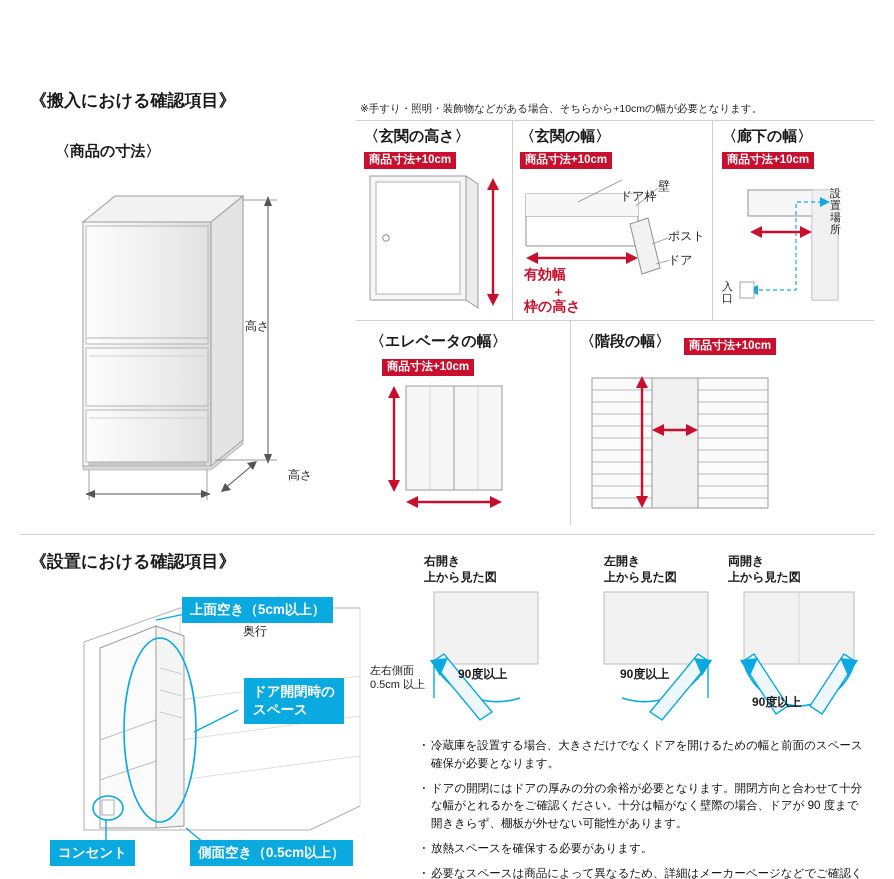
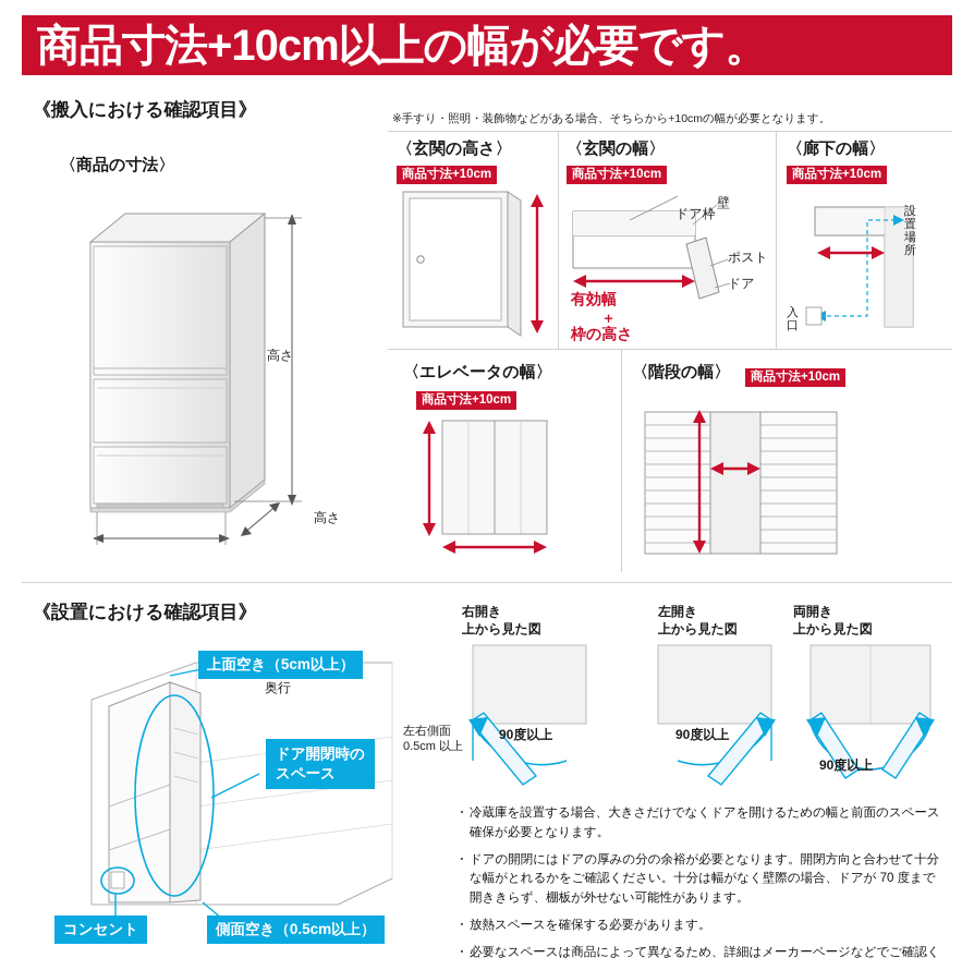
+ 商品寸法+10cm以上の幅が必要です。
  《搬入における確認項目》
  〈商品の寸法〉
  ※手すり・照明・装飾物などがある場合、そちらから+10cmの幅が必要となります。
  高さ
  奥行
  高さ
  〈玄関の高さ〉
  商品寸法+10cm
  〈玄関の幅〉
  商品寸法+10cm
  ドア枠
  壁
  ポスト
  ドア
  有効幅
  ＋
  枠の高さ
  〈廊下の幅〉
  商品寸法+10cm
  設置場所
  入口
  〈エレベータの幅〉
  商品寸法+10cm
  〈階段の幅〉
  商品寸法+10cm
  《設置における確認項目》
  上面空き（5cm以上）
  ドア開閉時の
  スペース
  コンセント
  側面空き（0.5cm以上）
  右開き
  上から見た図
  90度以上
  左右側面
  0.5cm 以上
  左開き
  上から見た図
  90度以上
  両開き
  上から見た図
  90度以上
  冷蔵庫を設置する場合、大きさだけでなくドアを開けるための幅と前面のスペース確保が必要となります。
- ドアの開閉にはドアの厚みの分の余裕が必要となります。開閉方向と合わせて十分な幅がとれるかをご確認ください。十分は幅がなく壁際の場合、ドアが 90 度まで開ききらず、棚板が外せない可能性があります。
+ ドアの開閉にはドアの厚みの分の余裕が必要となります。開閉方向と合わせて十分な幅がとれるかをご確認ください。十分は幅がなく壁際の場合、ドアが 70 度まで開ききらず、棚板が外せない可能性があります。
  放熱スペースを確保する必要があります。
  必要なスペースは商品によって異なるため、詳細はメーカーページなどでご確認く
